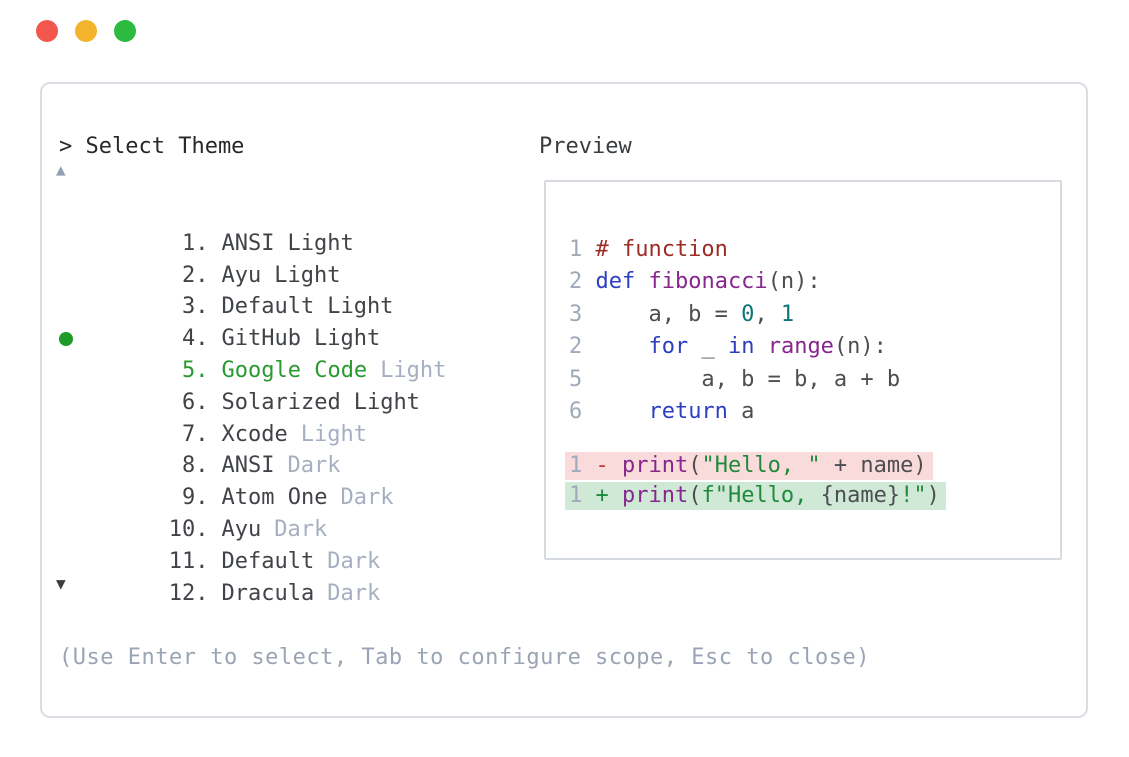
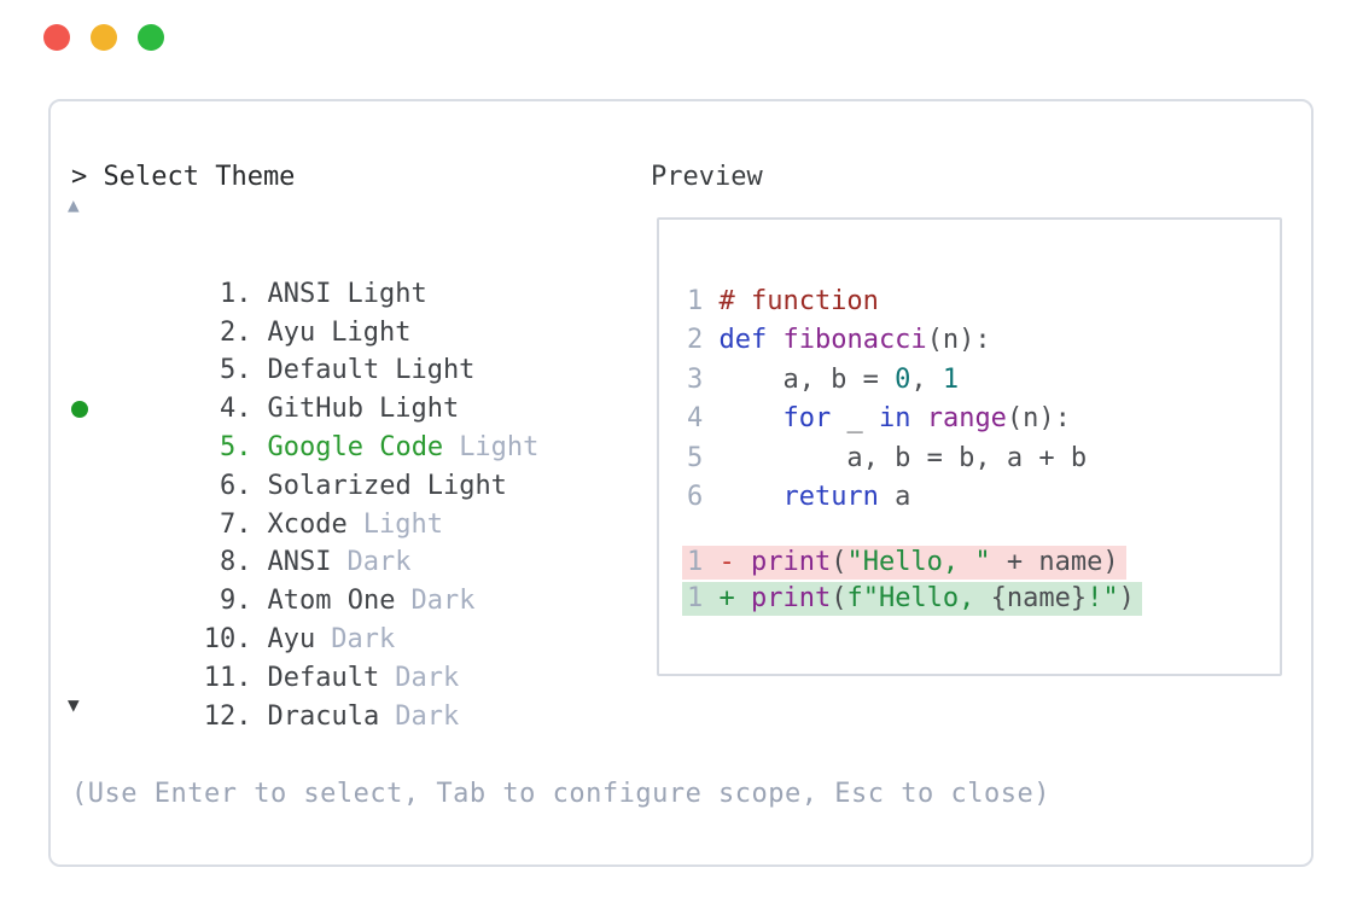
  > Select Theme
  Preview
  ▲
  1. ANSI Light
  2. Ayu Light
- 3. Default Light
+ 5. Default Light
  4. GitHub Light
  5. Google Code Light
  6. Solarized Light
  7. Xcode Light
  8. ANSI Dark
  9. Atom One Dark
  10. Ayu Dark
  11. Default Dark
  12. Dracula Dark
  ▼
  (Use Enter to select, Tab to configure scope, Esc to close)
  1 # function
  2 def fibonacci(n):
  3 a, b = 0, 1
- 2 for _ in range(n):
+ 4 for _ in range(n):
  5 a, b = b, a + b
  6 return a
  1 - print("Hello, " + name)
  1 + print(f"Hello, {name}!")
